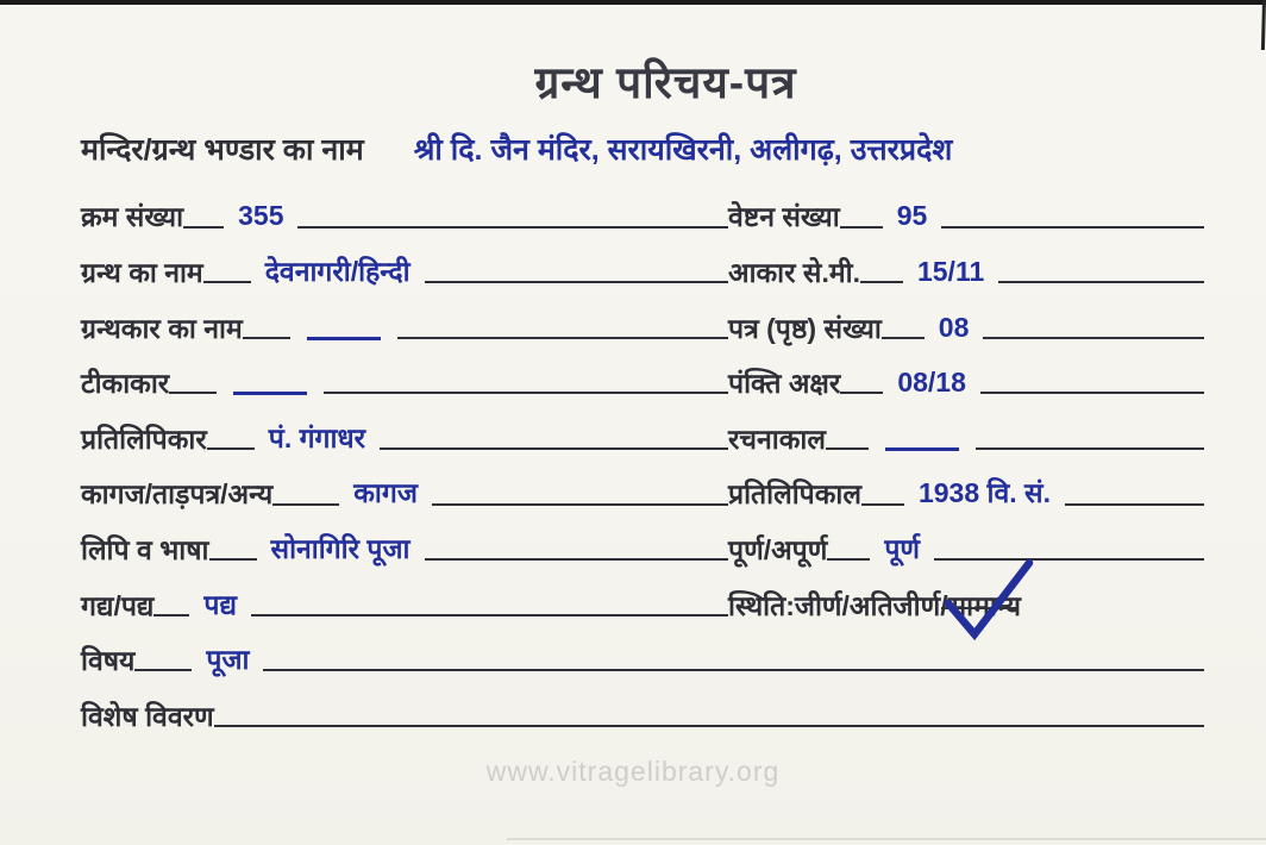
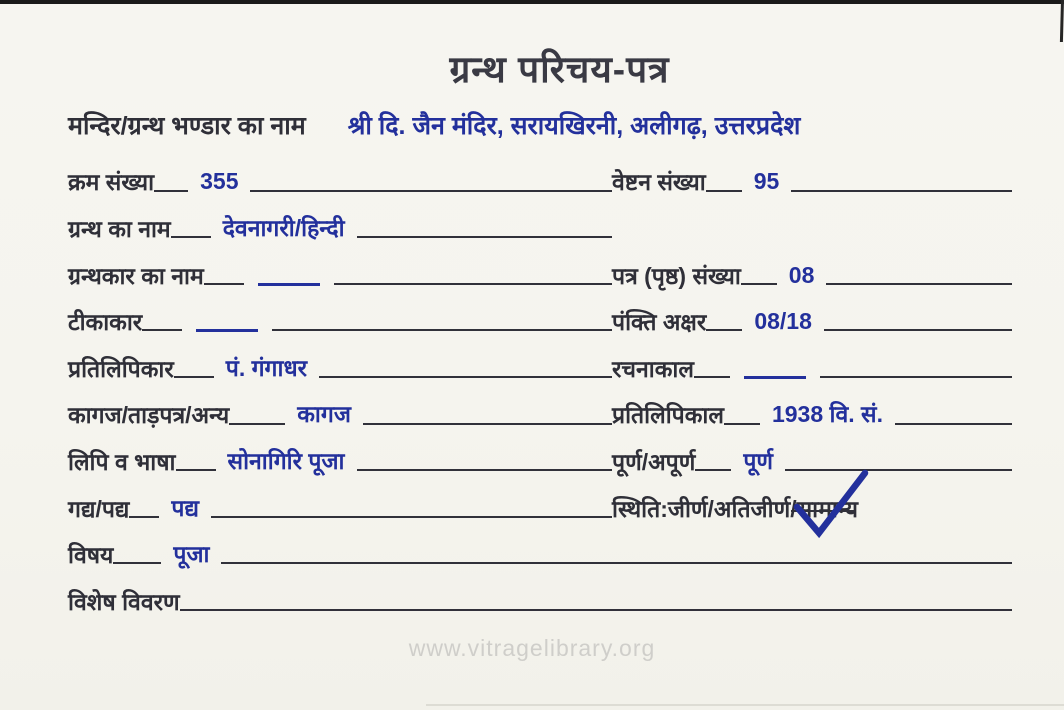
  ग्रन्थ परिचय-पत्र
  मन्दिर/ग्रन्थ भण्डार का नाम
  श्री दि. जैन मंदिर, सरायखिरनी, अलीगढ़, उत्तरप्रदेश
  क्रम संख्या
  355
  वेष्टन संख्या
  95
  ग्रन्थ का नाम
  देवनागरी/हिन्दी
- आकार से.मी.
- 15/11
  ग्रन्थकार का नाम
  पत्र (पृष्ठ) संख्या
  08
  टीकाकार
  पंक्ति अक्षर
  08/18
  प्रतिलिपिकार
  पं. गंगाधर
  रचनाकाल
  कागज/ताड़पत्र/अन्य
  कागज
  प्रतिलिपिकाल
  1938 वि. सं.
  लिपि व भाषा
  सोनागिरि पूजा
  पूर्ण/अपूर्ण
  पूर्ण
  गद्य/पद्य
  पद्य
  स्थिति:
  जीर्ण
  /
  अतिजीर्ण
  /
  सामान्य
  विषय
  पूजा
  विशेष विवरण
  www.vitragelibrary.org
